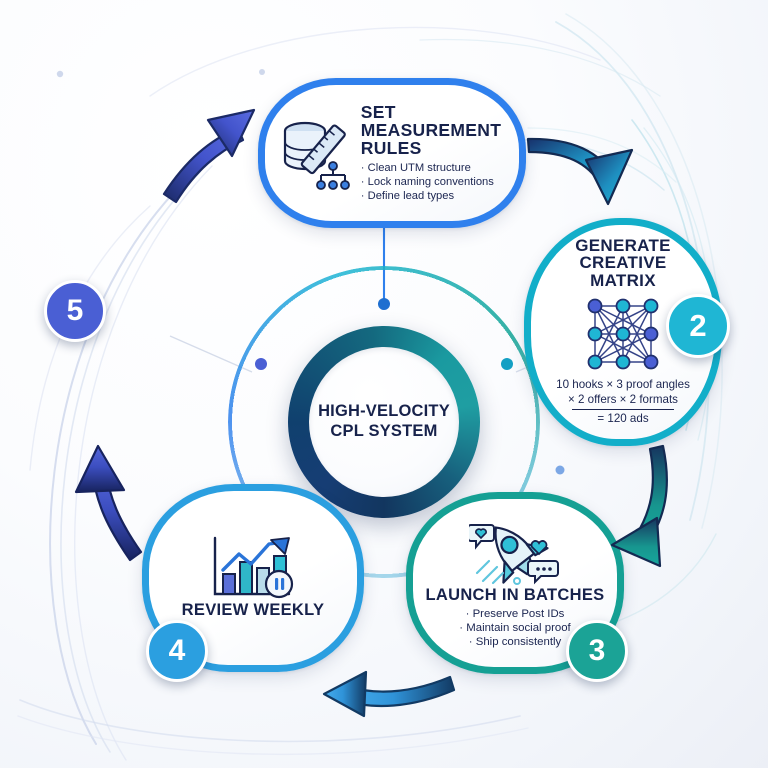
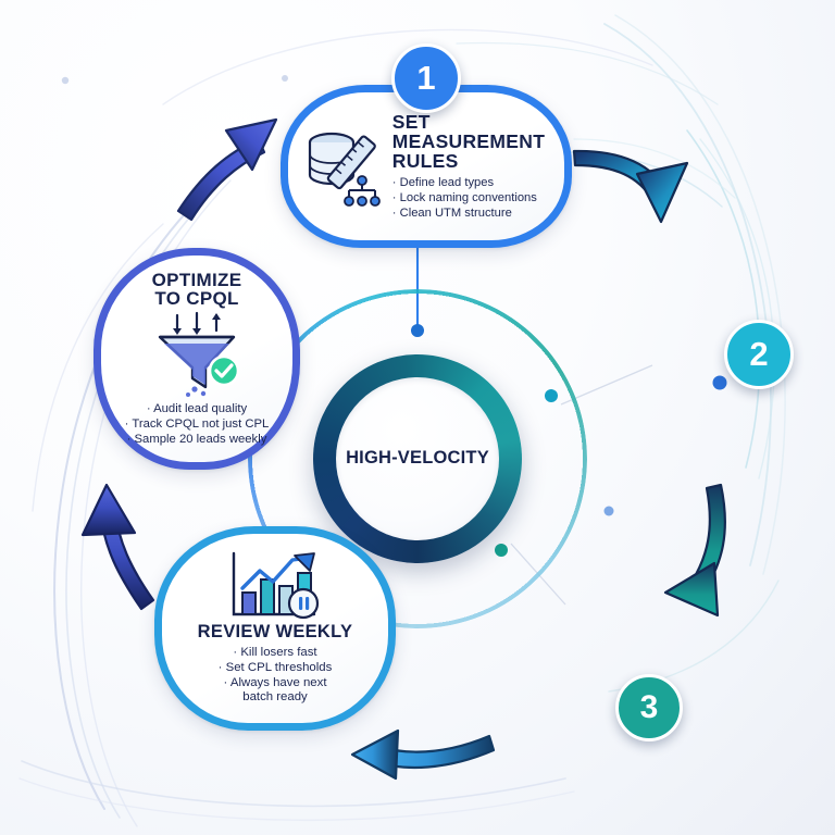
  HIGH-VELOCITY
- CPL SYSTEM
  SET
  MEASUREMENT
  RULES
- · Clean UTM structure
+ · Define lead types
  · Lock naming conventions
- · Define lead types
+ · Clean UTM structure
- GENERATE
- CREATIVE
- MATRIX
- 10 hooks × 3 proof angles
- × 2 offers × 2 formats
- = 120 ads
- LAUNCH IN BATCHES
- · Preserve Post IDs
- · Maintain social proof
- · Ship consistently
  REVIEW WEEKLY
+ · Kill losers fast
+ · Set CPL thresholds
+ · Always have next
+ batch ready
+ OPTIMIZE
+ TO CPQL
+ · Audit lead quality
+ · Track CPQL not just CPL
+ · Sample 20 leads weekly
+ 1
  2
  3
- 4
- 5
